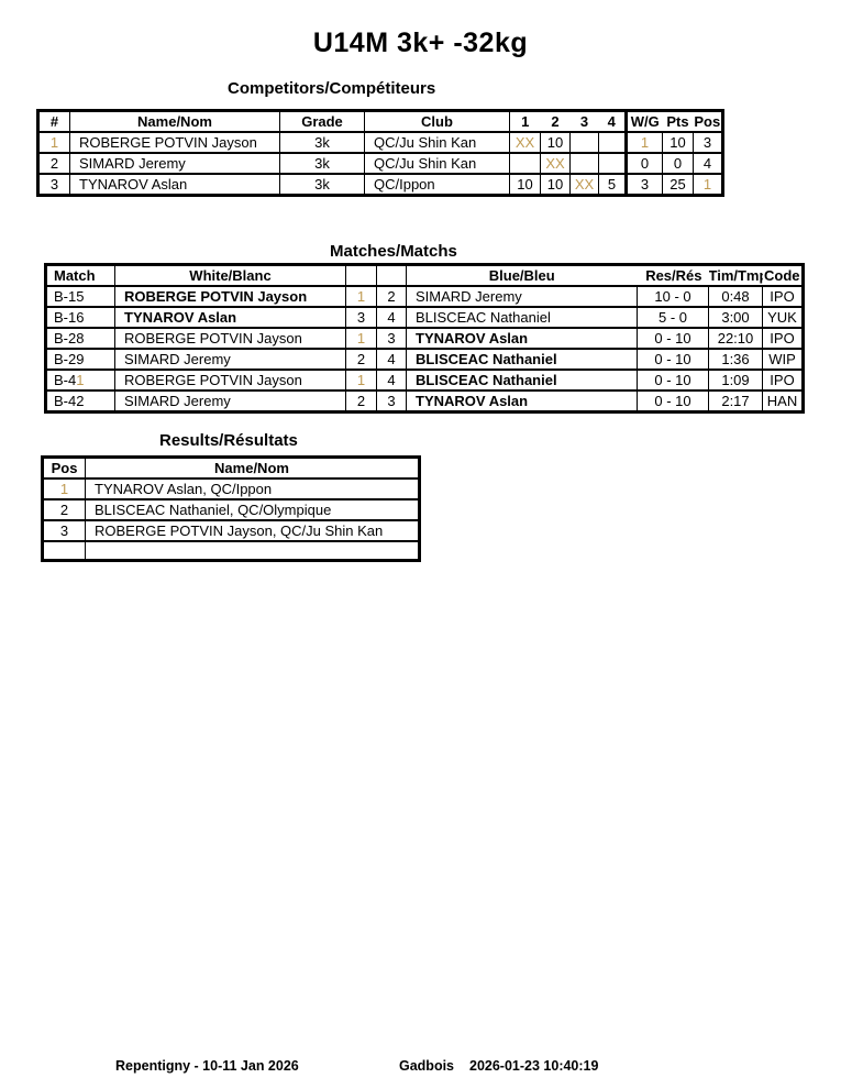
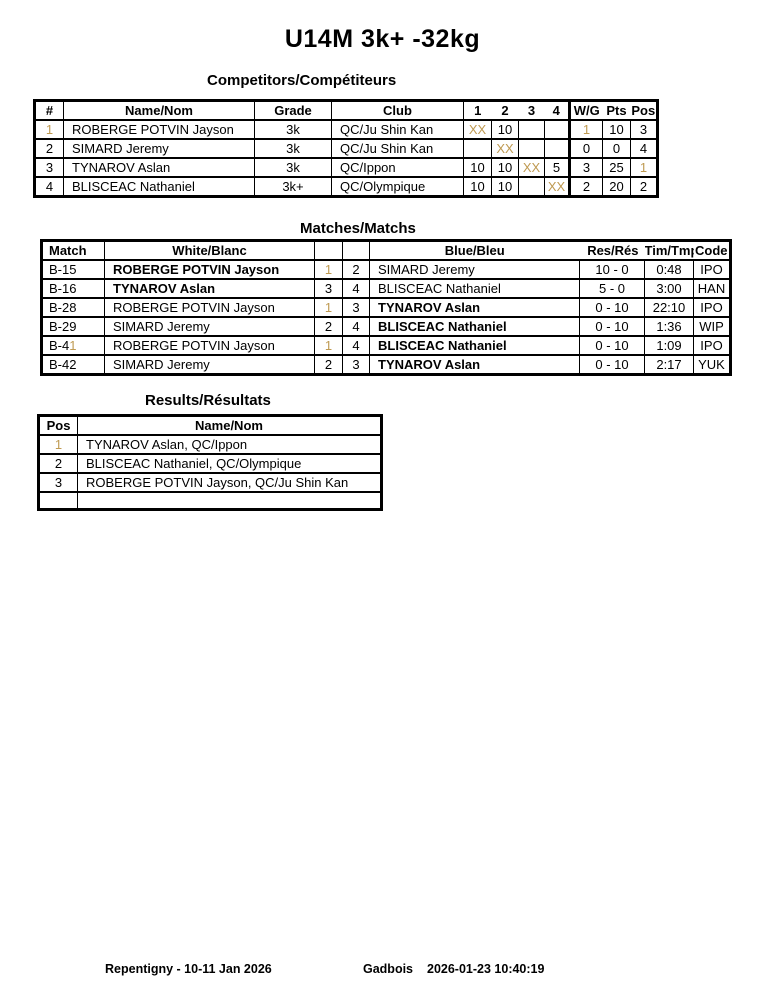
  U14M 3k+ -32kg
  Competitors/Compétiteurs
  #	Name/Nom	Grade	Club	1	2	3	4	W/G	Pts	Pos
  1	ROBERGE POTVIN Jayson	3k	QC/Ju Shin Kan	XX	10			1	10	3
  2	SIMARD Jeremy	3k	QC/Ju Shin Kan		XX			0	0	4
  3	TYNAROV Aslan	3k	QC/Ippon	10	10	XX	5	3	25	1
+ 4	BLISCEAC Nathaniel	3k+	QC/Olympique	10	10		XX	2	20	2
  Matches/Matchs
  Match	White/Blanc			Blue/Bleu	Res/Rés	Tim/Tm	Code
  B-15	ROBERGE POTVIN Jayson	1	2	SIMARD Jeremy	10 - 0	0:48	IPO
- B-16	TYNAROV Aslan	3	4	BLISCEAC Nathaniel	5 - 0	3:00	YUK
+ B-16	TYNAROV Aslan	3	4	BLISCEAC Nathaniel	5 - 0	3:00	HAN
  B-28	ROBERGE POTVIN Jayson	1	3	TYNAROV Aslan	0 - 10	22:10	IPO
  B-29	SIMARD Jeremy	2	4	BLISCEAC Nathaniel	0 - 10	1:36	WIP
  B-41	ROBERGE POTVIN Jayson	1	4	BLISCEAC Nathaniel	0 - 10	1:09	IPO
- B-42	SIMARD Jeremy	2	3	TYNAROV Aslan	0 - 10	2:17	HAN
+ B-42	SIMARD Jeremy	2	3	TYNAROV Aslan	0 - 10	2:17	YUK
  Results/Résultats
  Pos	Name/Nom
  1	TYNAROV Aslan, QC/Ippon
  2	BLISCEAC Nathaniel, QC/Olympique
  3	ROBERGE POTVIN Jayson, QC/Ju Shin Kan
  Repentigny - 10-11 Jan 2026
  Gadbois
  2026-01-23 10:40:19
